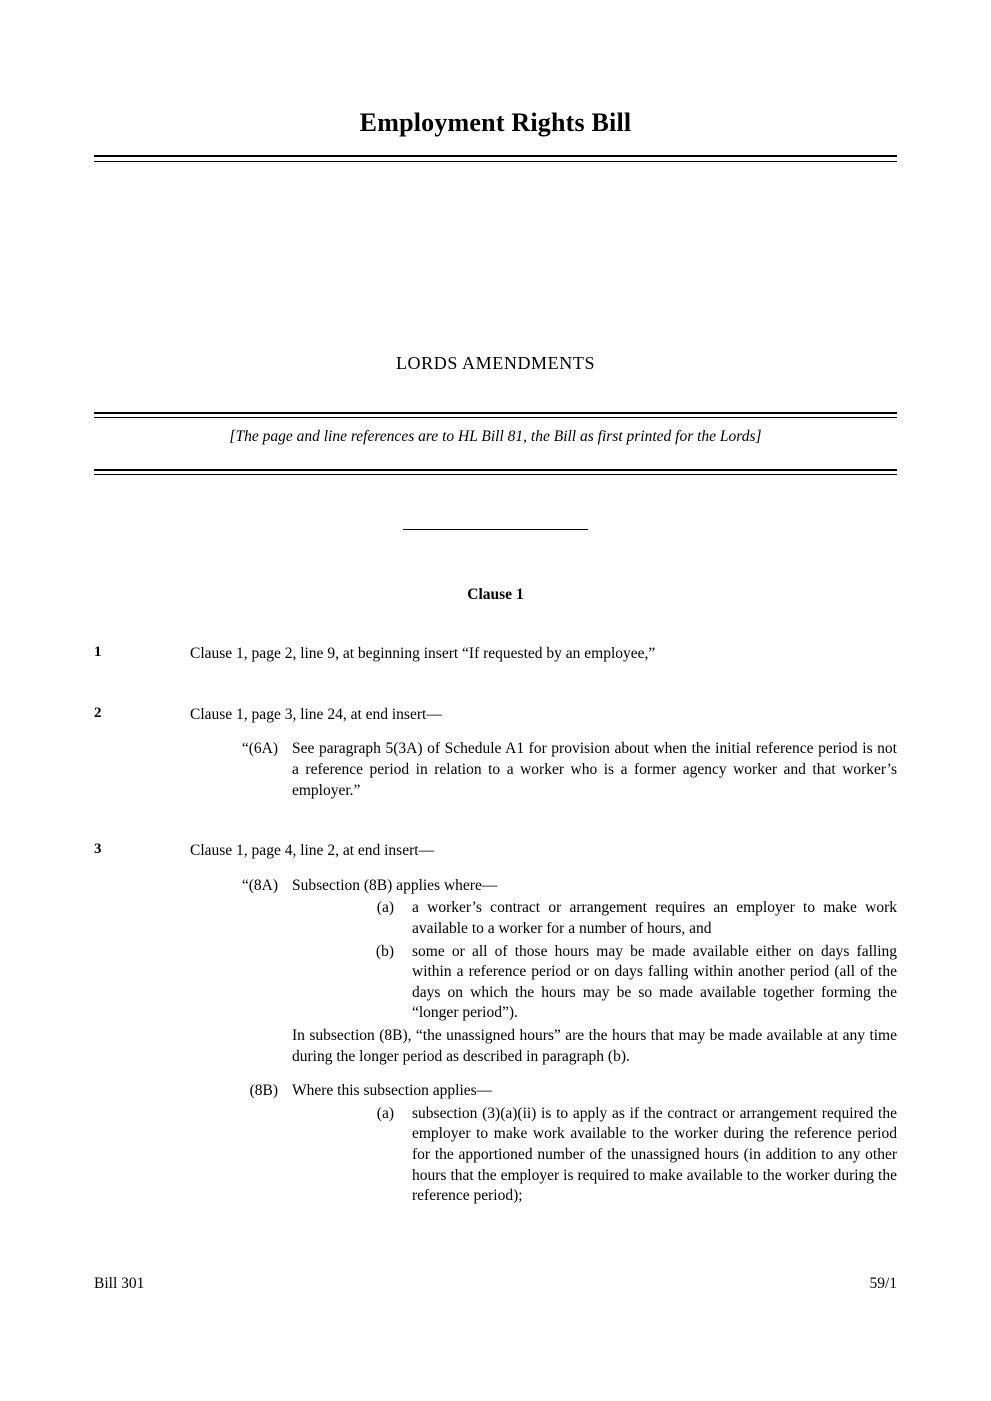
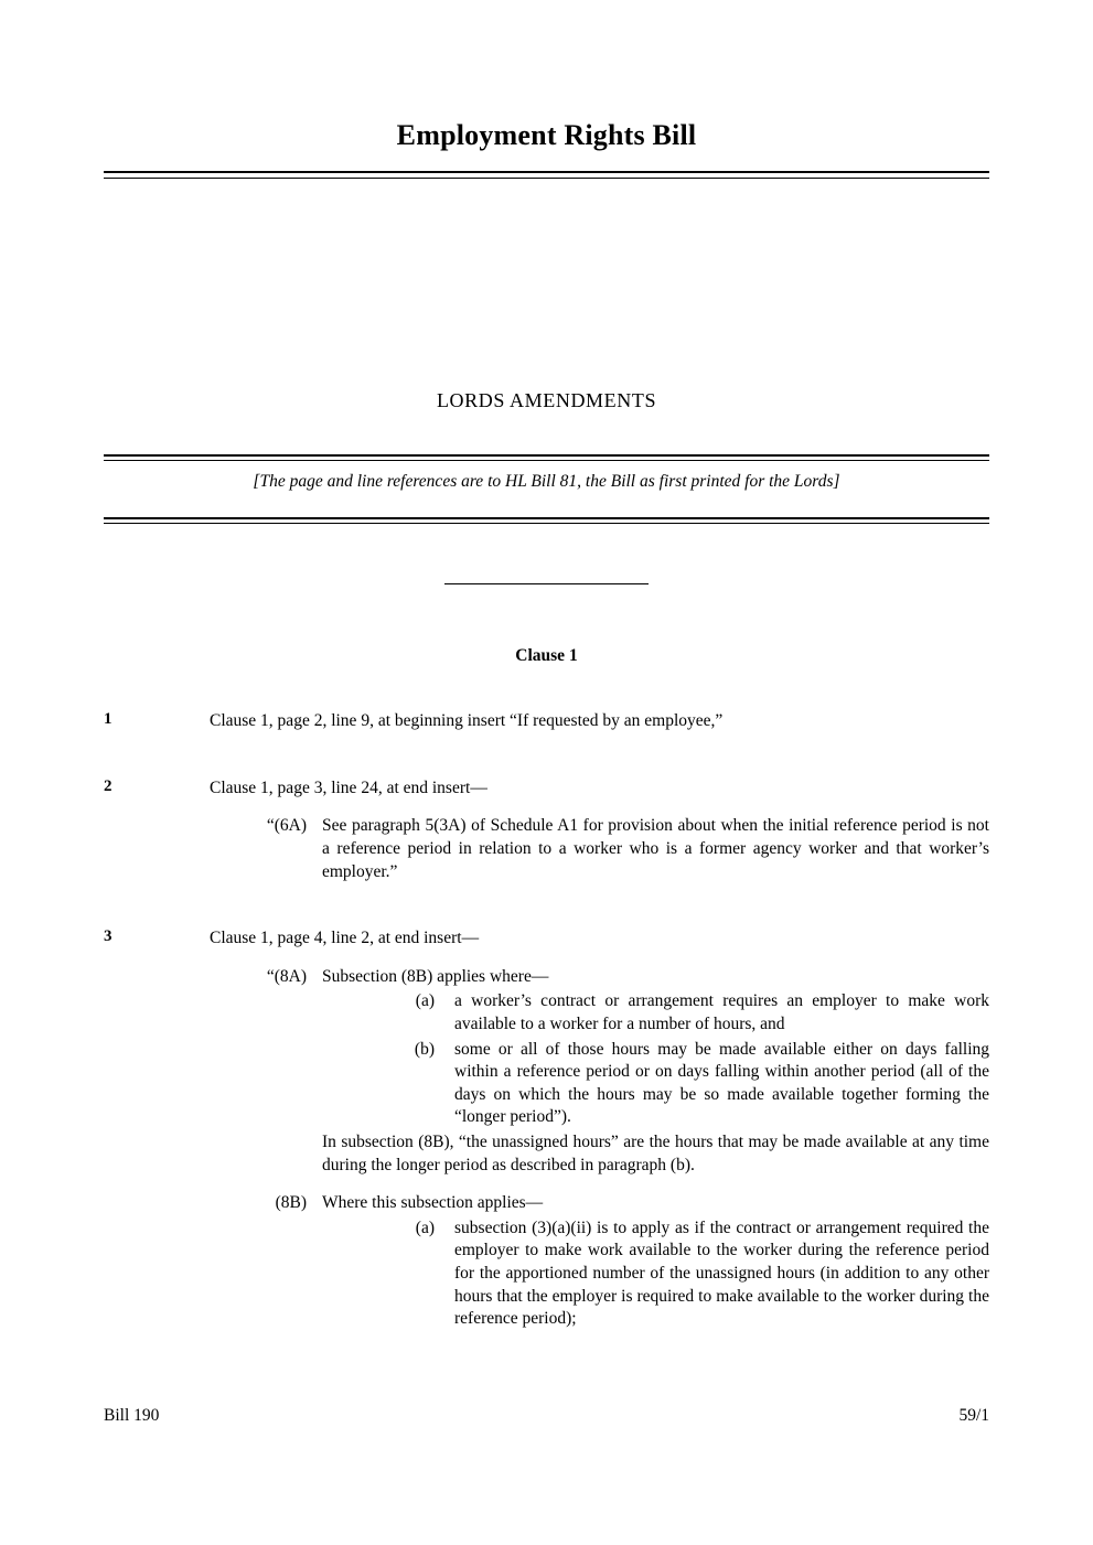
  Employment Rights Bill
  LORDS AMENDMENTS
  [The page and line references are to HL Bill 81, the Bill as first printed for the Lords]
  Clause 1
  1
  Clause 1, page 2, line 9, at beginning insert “If requested by an employee,”
  2
  Clause 1, page 3, line 24, at end insert—
  “(6A)
  See paragraph 5(3A) of Schedule A1 for provision about when the initial reference period is not a reference period in relation to a worker who is a former agency worker and that worker’s employer.”
  3
  Clause 1, page 4, line 2, at end insert—
  “(8A)
  Subsection (8B) applies where—
  (a)
  a worker’s contract or arrangement requires an employer to make work available to a worker for a number of hours, and
  (b)
  some or all of those hours may be made available either on days falling within a reference period or on days falling within another period (all of the days on which the hours may be so made available together forming the “longer period”).
  In subsection (8B), “the unassigned hours” are the hours that may be made available at any time during the longer period as described in paragraph (b).
  (8B)
  Where this subsection applies—
  (a)
  subsection (3)(a)(ii) is to apply as if the contract or arrangement required the employer to make work available to the worker during the reference period for the apportioned number of the unassigned hours (in addition to any other hours that the employer is required to make available to the worker during the reference period);
- Bill 301
+ Bill 190
  59/1
